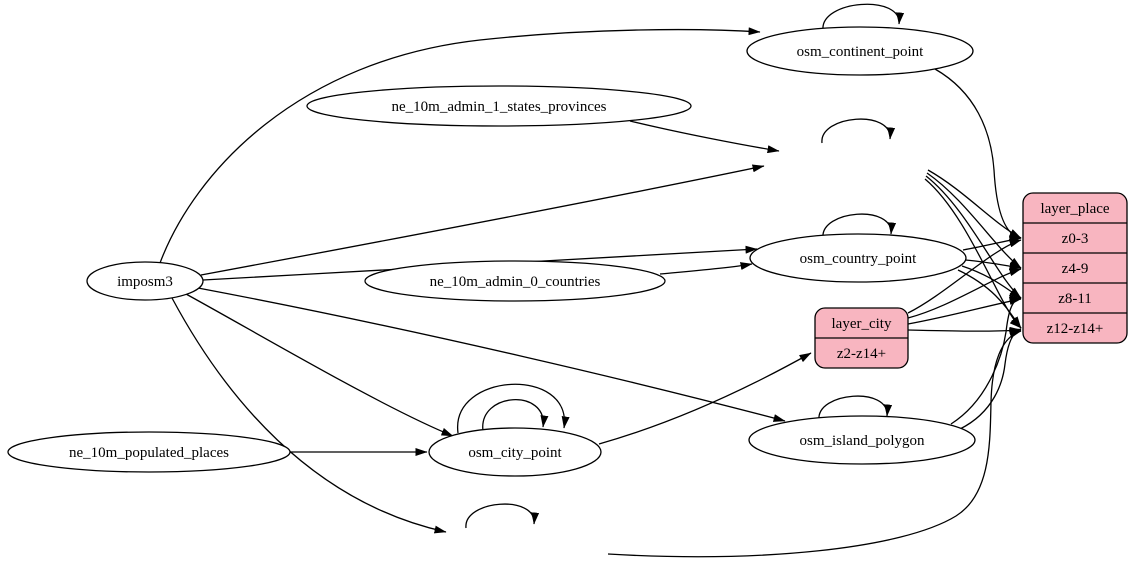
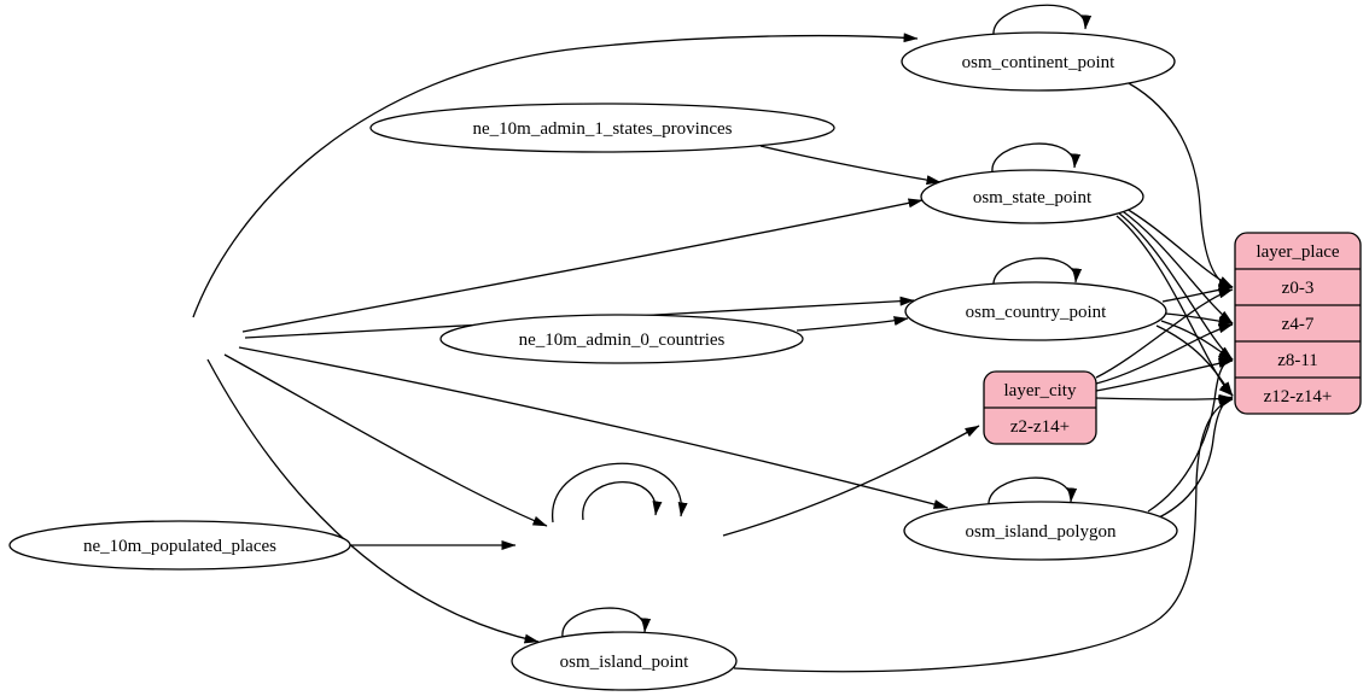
- imposm3
  ne_10m_admin_1_states_provinces
  ne_10m_admin_0_countries
  ne_10m_populated_places
  osm_continent_point
+ osm_state_point
  osm_country_point
- osm_city_point
  osm_island_polygon
+ osm_island_point
  layer_city
  z2-z14+
  layer_place
  z0-3
- z4-9
+ z4-7
  z8-11
  z12-z14+
